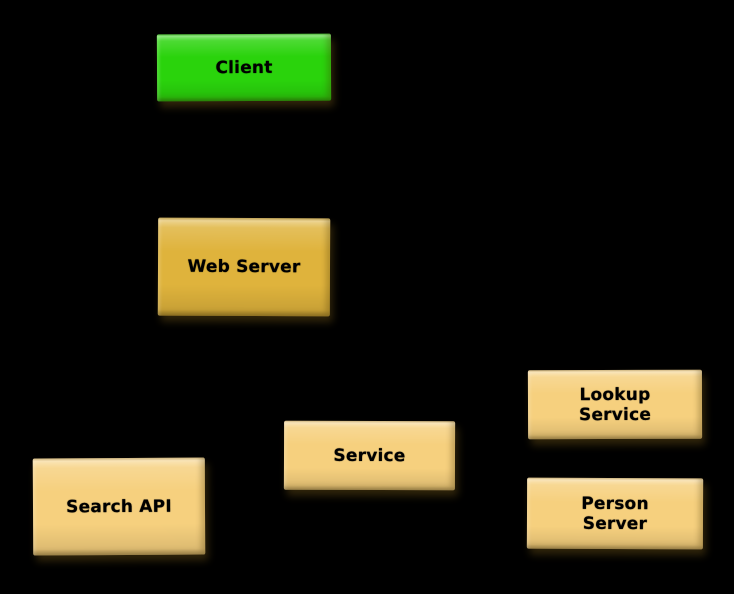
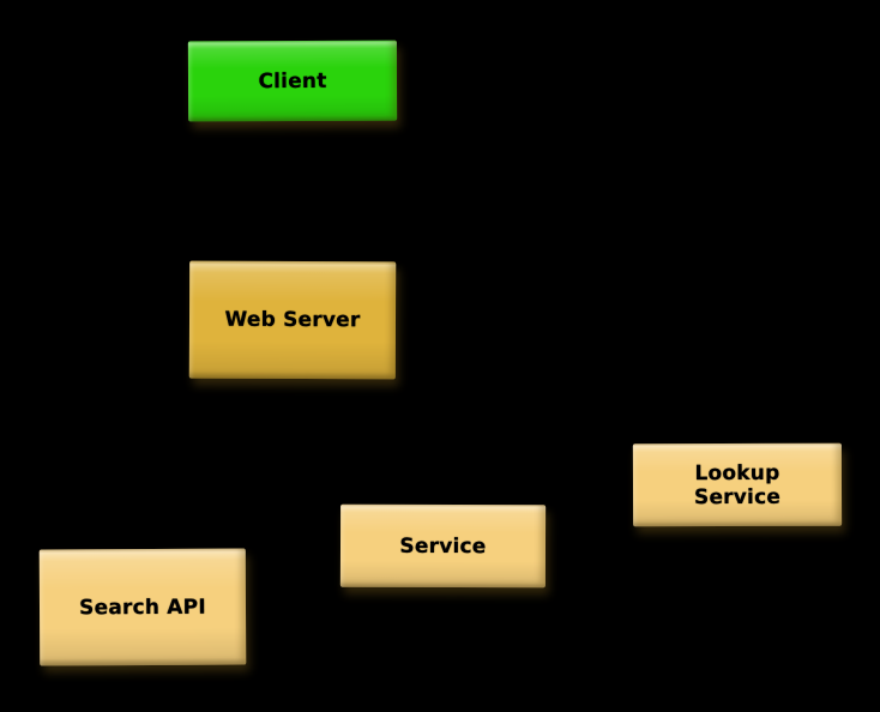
  Client
  Web Server
  Search API
  Service
  Lookup
  Service
- Person
- Server
